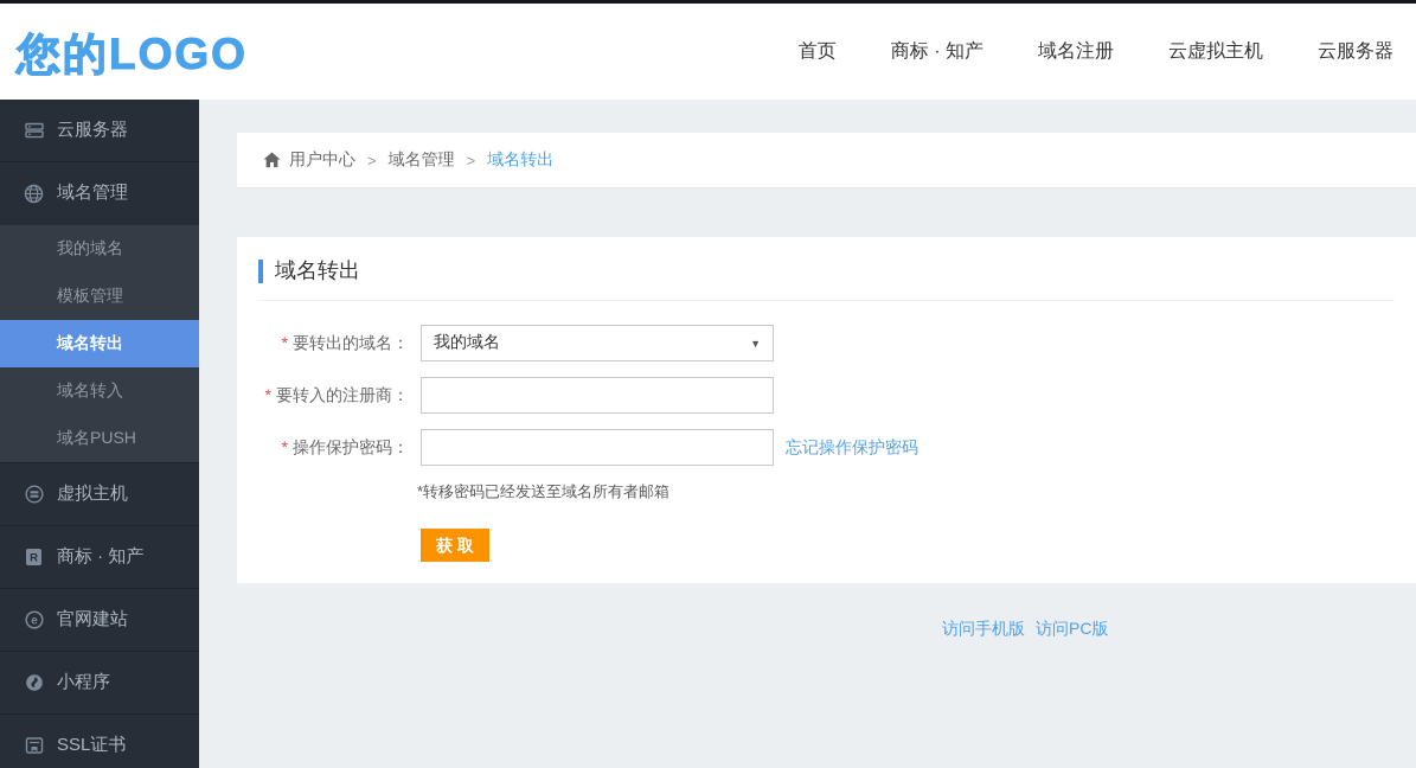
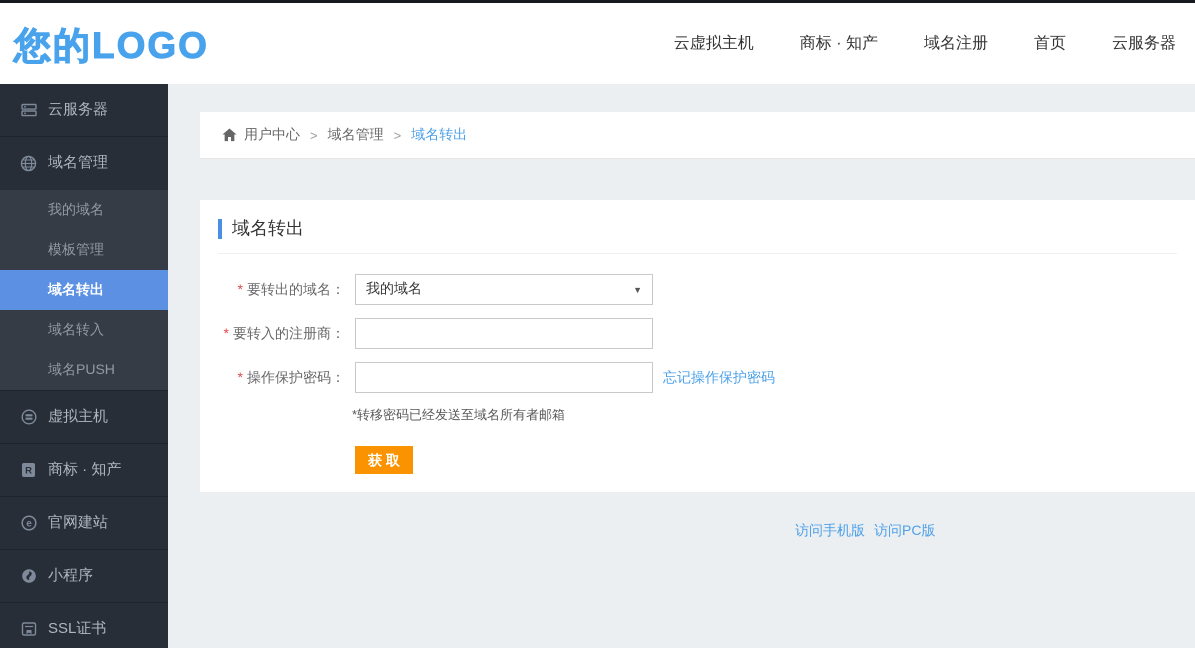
  您的LOGO
- 首页
+ 云虚拟主机
  商标 · 知产
  域名注册
- 云虚拟主机
+ 首页
  云服务器
  云服务器
  域名管理
  我的域名
  模板管理
  域名转出
  域名转入
  域名PUSH
  虚拟主机
  R
  商标 · 知产
  e
  官网建站
  小程序
  SSL证书
  用户中心
  >
  域名管理
  >
  域名转出
  域名转出
  * 要转出的域名：
  我的域名
  ▼
  * 要转入的注册商：
  * 操作保护密码：
  忘记操作保护密码
  *转移密码已经发送至域名所有者邮箱
  获 取
  访问手机版
  访问PC版
